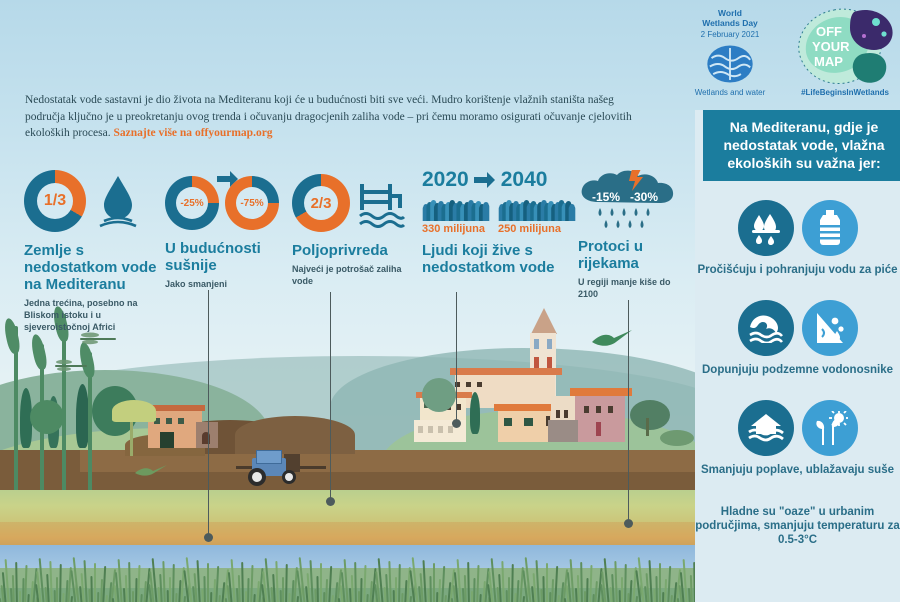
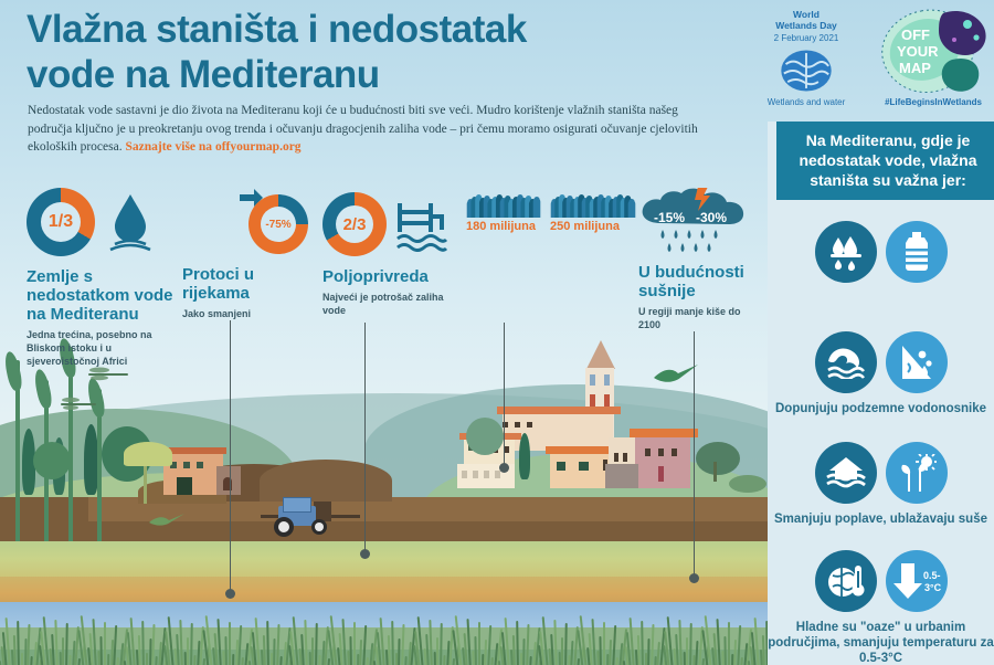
+ Vlažna staništa i nedostatak
+ vode na Mediteranu
  Nedostatak vode sastavni je dio života na Mediteranu koji će u budućnosti biti sve veći. Mudro korištenje vlažnih staništa našeg područja ključno je u preokretanju ovog trenda i očuvanju dragocjenih zaliha vode – pri čemu moramo osigurati očuvanje cjelovitih ekoloških procesa. Saznajte više na offyourmap.org
  World
  Wetlands Day
  2 February 2021
  Wetlands and water
  OFF
  YOUR
  MAP
  #LifeBeginsInWetlands
  1/3
  Zemlje s nedostatkom vode na Mediteranu
  Jedna trećina, posebno na Bliskom istoku i u sjeveroistočnoj Africi
- -25%
  -75%
- U budućnosti sušnije
+ Protoci u rijekama
  Jako smanjeni
  2/3
  Poljoprivreda
  Najveći je potrošač zaliha vode
- 2020
- 2040
- 330 milijuna
+ 180 milijuna
  250 milijuna
- Ljudi koji žive s nedostatkom vode
  -15%
  -30%
- Protoci u rijekama
+ U budućnosti sušnije
  U regiji manje kiše do 2100
- Na Mediteranu, gdje je nedostatak vode, vlažna ekoloških su važna jer:
+ Na Mediteranu, gdje je nedostatak vode, vlažna staništa su važna jer:
- Pročišćuju i pohranjuju vodu za piće
  Dopunjuju podzemne vodonosnike
  Smanjuju poplave, ublažavaju suše
+ 0.5-
+ 3°C
  Hladne su "oaze" u urbanim područjima, smanjuju temperaturu za 0.5-3°C
